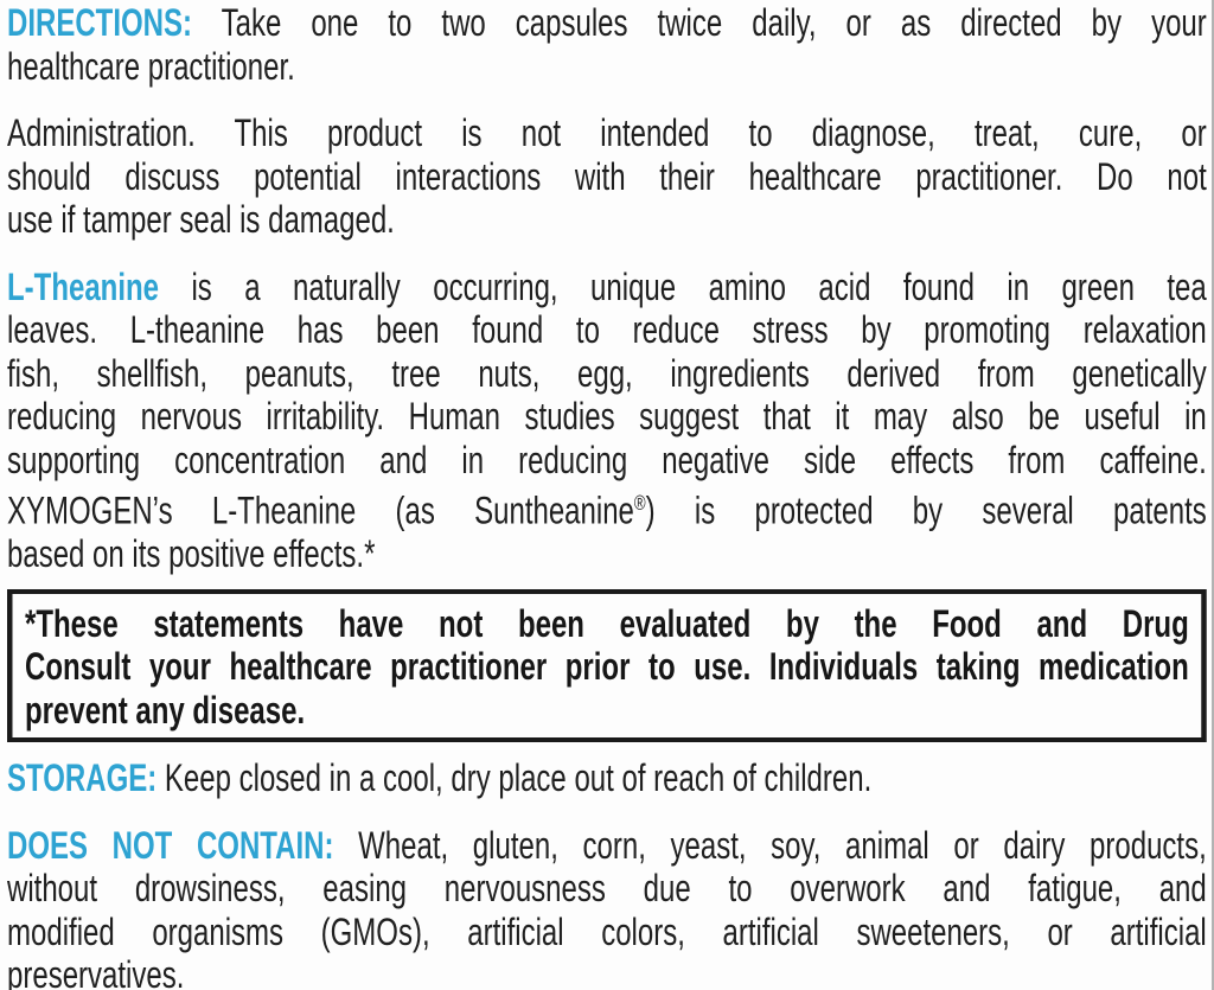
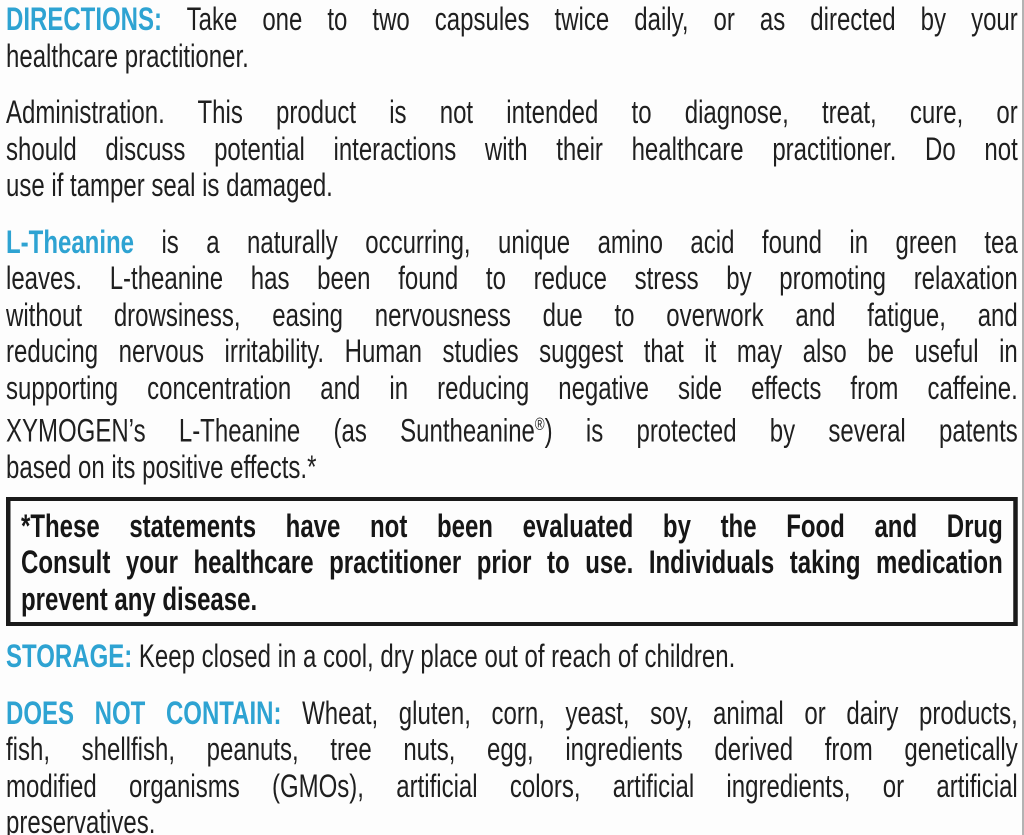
  DIRECTIONS: Take one to two capsules twice daily, or as directed by your
  healthcare practitioner.
  Administration. This product is not intended to diagnose, treat, cure, or
  should discuss potential interactions with their healthcare practitioner. Do not
  use if tamper seal is damaged.
  L-Theanine is a naturally occurring, unique amino acid found in green tea
  leaves. L-theanine has been found to reduce stress by promoting relaxation
- fish, shellfish, peanuts, tree nuts, egg, ingredients derived from genetically
+ without drowsiness, easing nervousness due to overwork and fatigue, and
  reducing nervous irritability. Human studies suggest that it may also be useful in
  supporting concentration and in reducing negative side effects from caffeine.
  XYMOGEN’s L-Theanine (as Suntheanine®) is protected by several patents
  based on its positive effects.*
  *These statements have not been evaluated by the Food and Drug
  Consult your healthcare practitioner prior to use. Individuals taking medication
  prevent any disease.
  STORAGE: Keep closed in a cool, dry place out of reach of children.
  DOES NOT CONTAIN: Wheat, gluten, corn, yeast, soy, animal or dairy products,
- without drowsiness, easing nervousness due to overwork and fatigue, and
+ fish, shellfish, peanuts, tree nuts, egg, ingredients derived from genetically
- modified organisms (GMOs), artificial colors, artificial sweeteners, or artificial
+ modified organisms (GMOs), artificial colors, artificial ingredients, or artificial
  preservatives.
